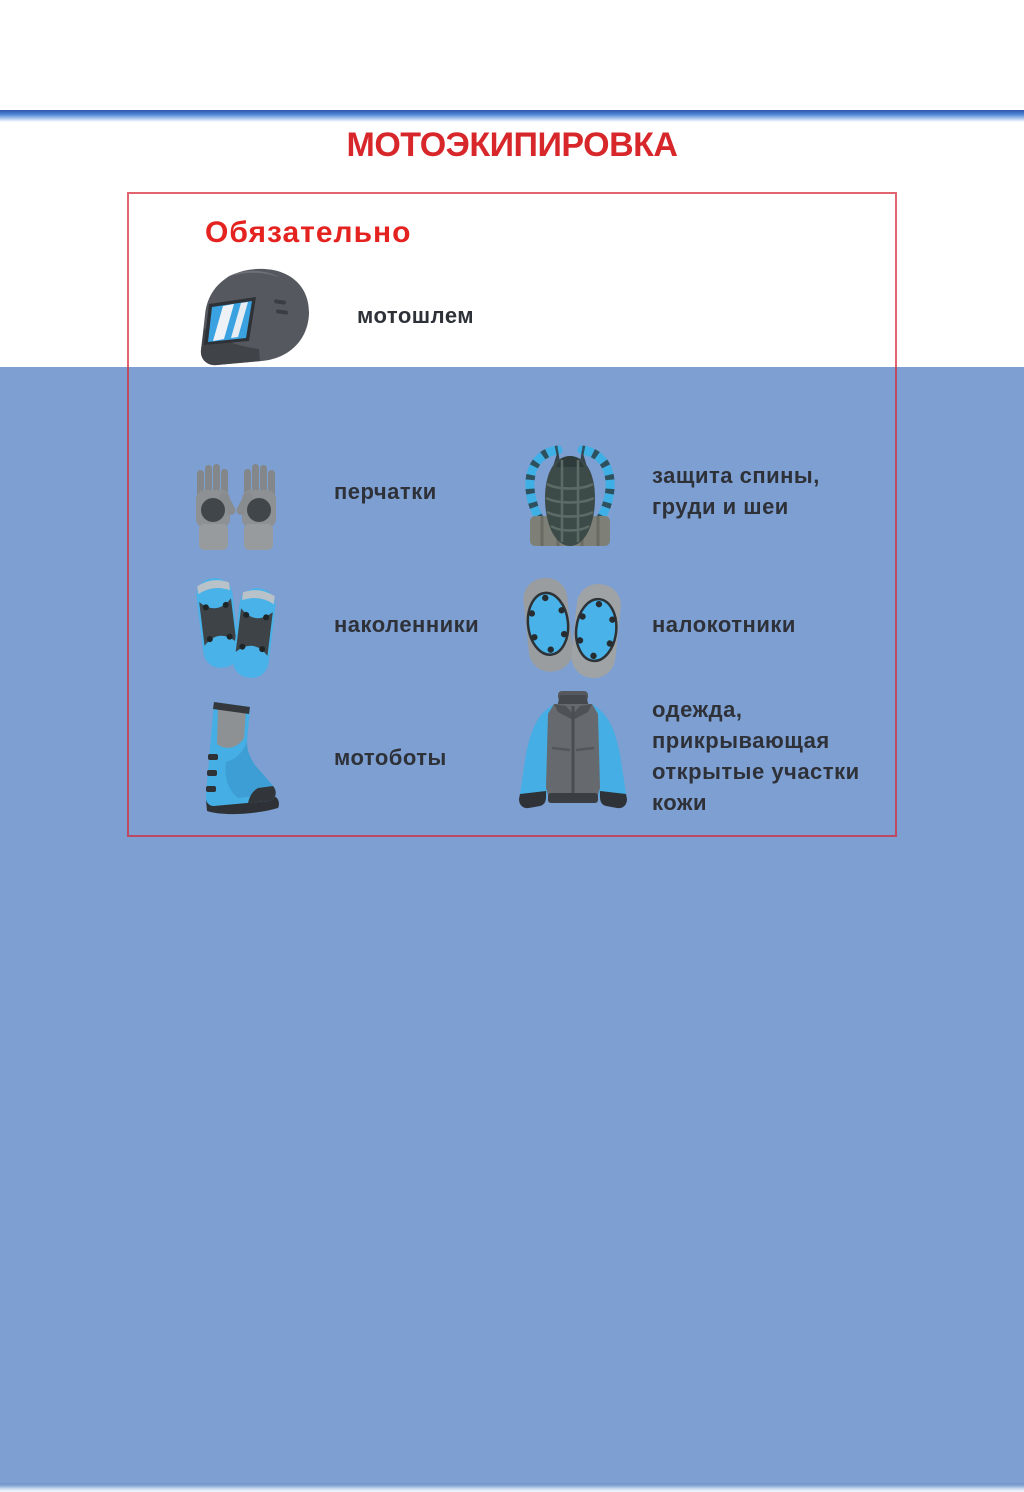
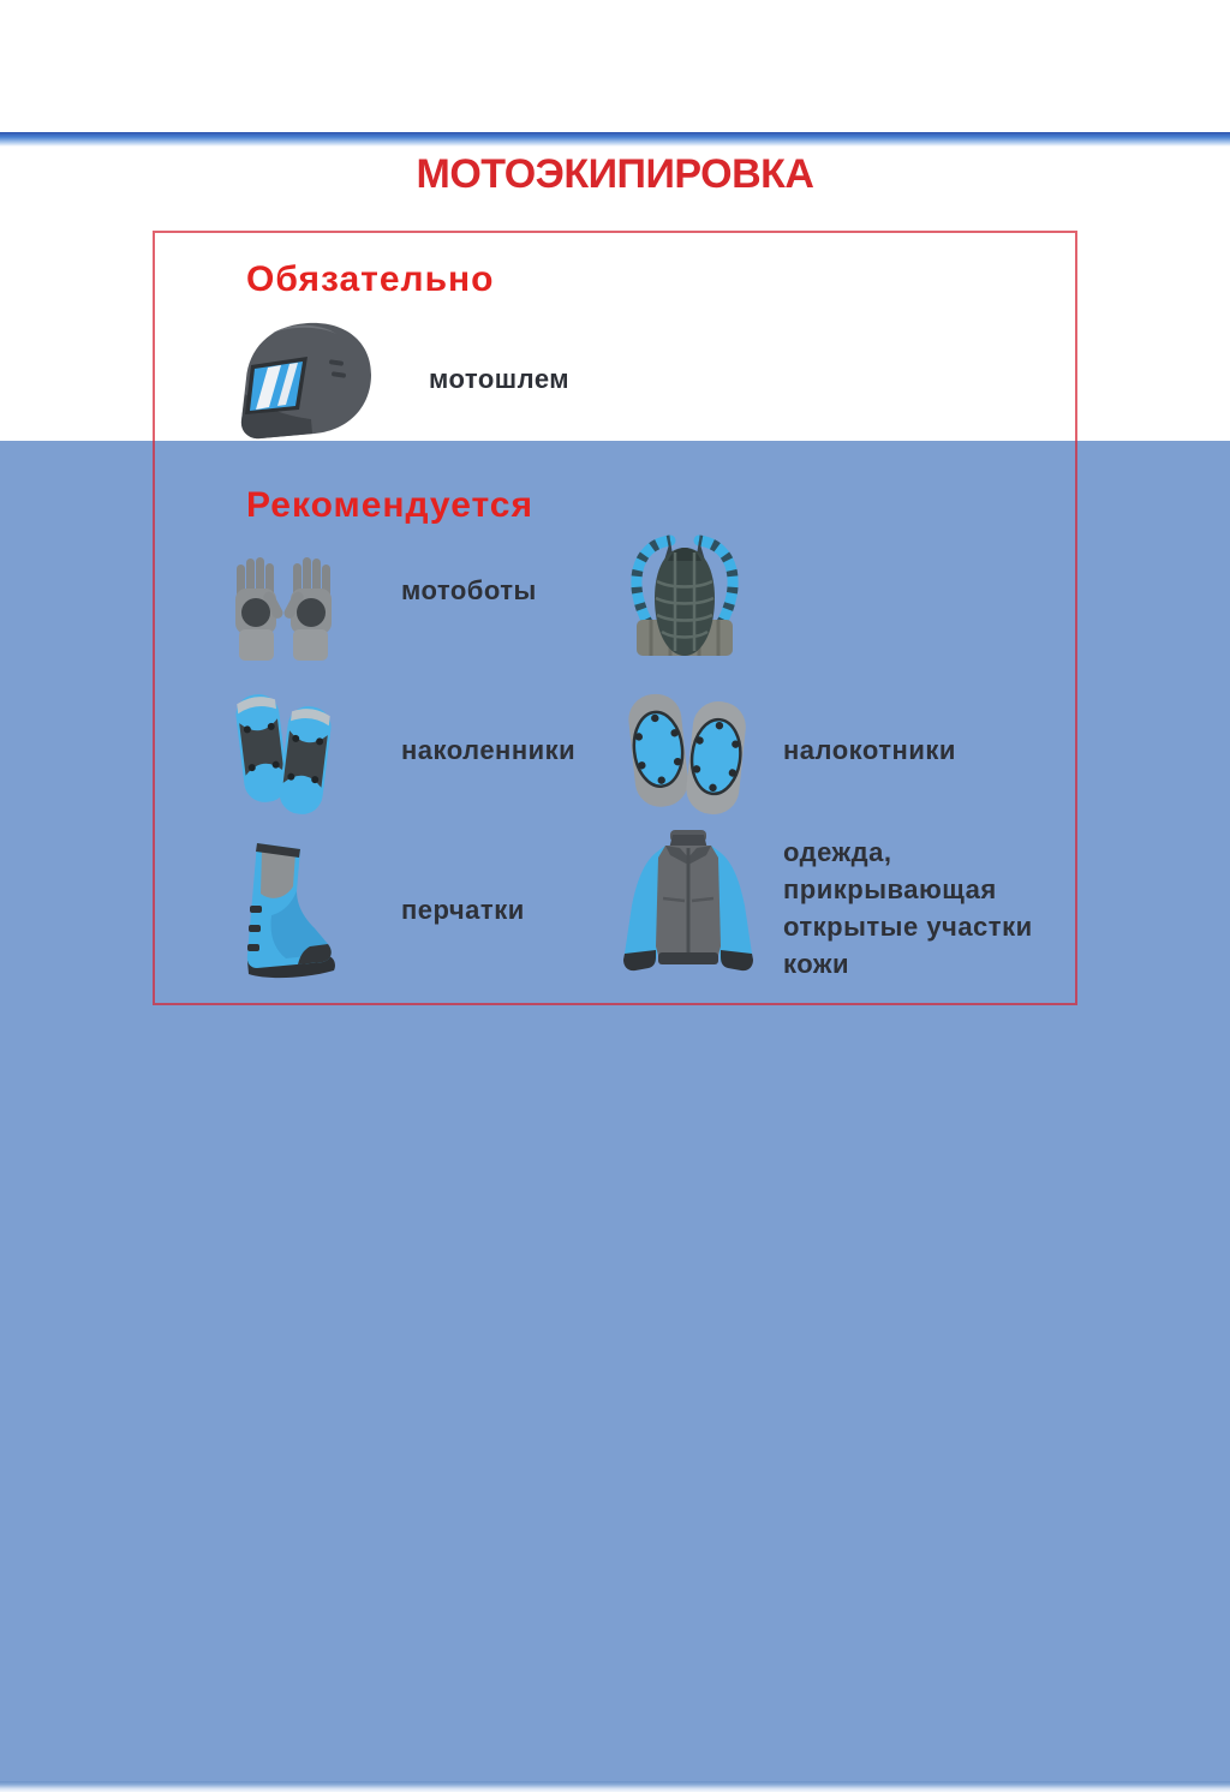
  МОТОЭКИПИРОВКА
  Обязательно
  мотошлем
+ Рекомендуется
- перчатки
+ мотоботы
- защита спины,
- груди и шеи
  наколенники
  налокотники
- мотоботы
+ перчатки
  одежда,
  прикрывающая
  открытые участки
  кожи
